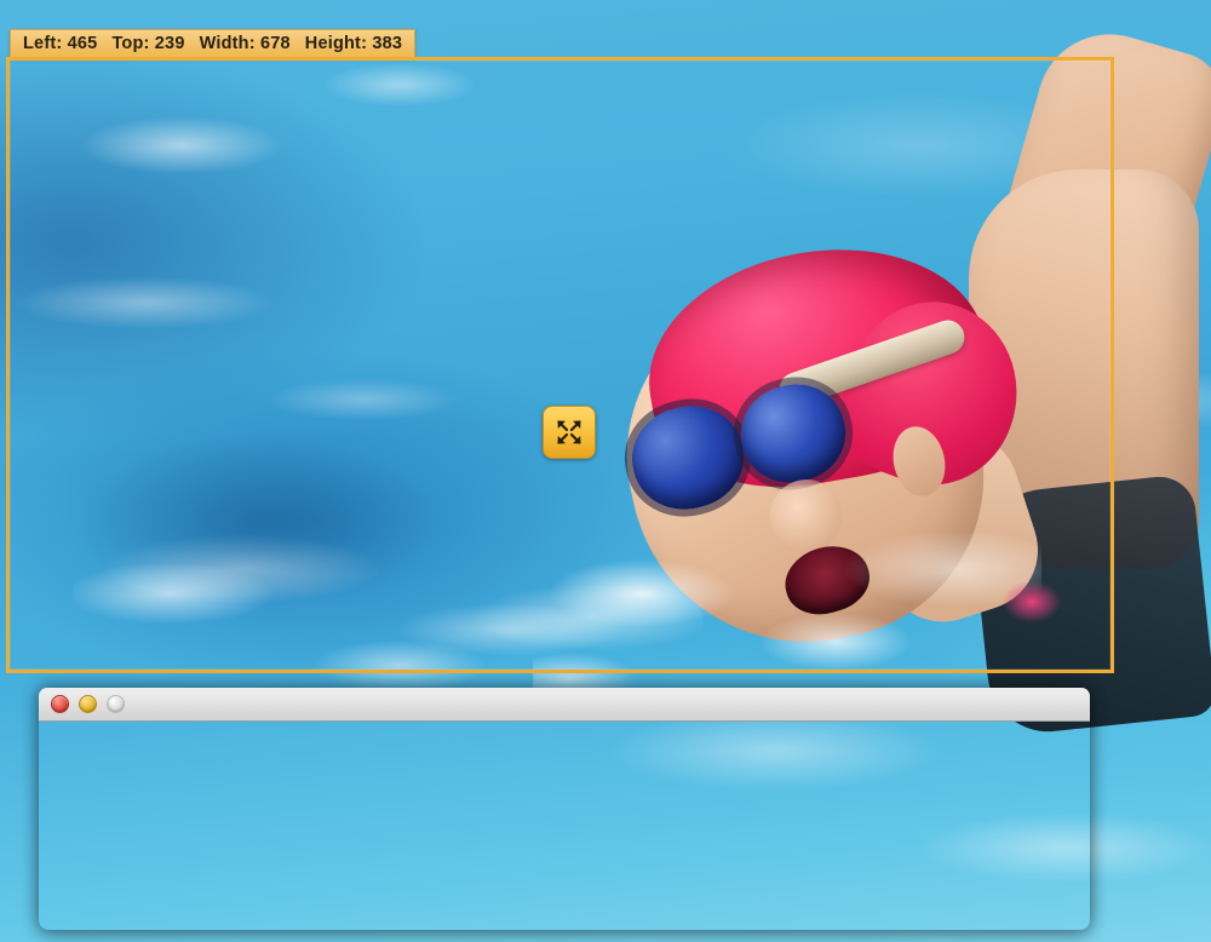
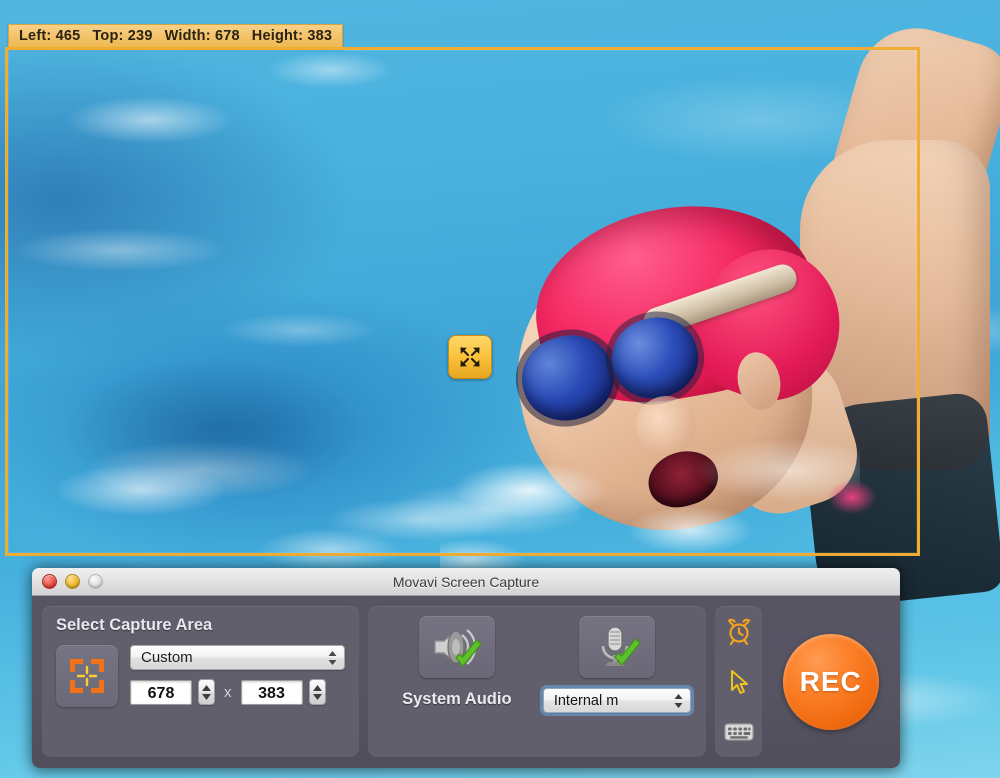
  Left: 465 Top: 239 Width: 678 Height: 383
+ Movavi Screen Capture
+ Select Capture Area
+ Custom
+ 678
+ x
+ 383
+ System Audio
+ Internal m
+ REC
